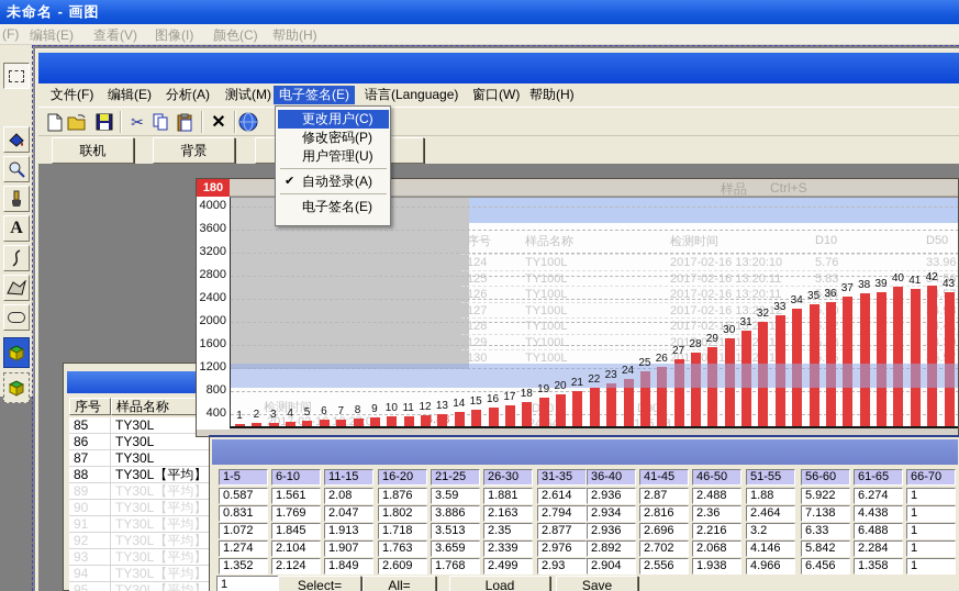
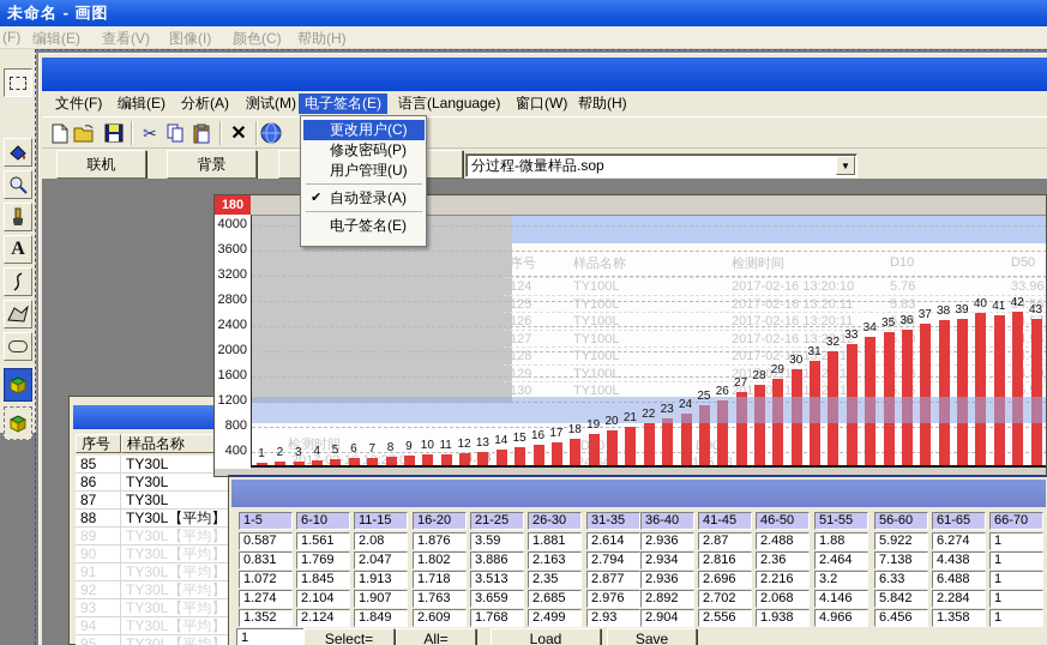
  未命名 - 画图
  (F)
  编辑(E)
  查看(V)
  图像(I)
  颜色(C)
  帮助(H)
  A
  文件(F)
  编辑(E)
  分析(A)
  测试(M)
  电子签名(E)
  语言(Language)
  窗口(W)
  帮助(H)
  ✂
  ✕
+ 分过程-微量样品.sop
+ ▼
  联机
  背景
  序号
  样品名称
  85
  TY30L
  86
  TY30L
  87
  TY30L
  88
  TY30L【平均】
  89
  TY30L【平均】
  90
  TY30L【平均】
  91
  TY30L【平均】
  92
  TY30L【平均】
  93
  TY30L【平均】
  94
  TY30L【平均】
  95
  TY30L【平均】
- 样品
- Ctrl+S
  180
  4000
  3600
  3200
  2800
  2400
  2000
  1600
  1200
  800
  400
  检测时间
  序号
  样品名称
  检测时间
  D10
  D50
  124
  TY100L
  2017-02-16 13:20:10
  5.76
  33.96
  125
  TY100L
  2017-02-16 13:20:11
  5.83
  34.56
  126
  TY100L
  2017-02-16 13:20:11
  5.84
  127
  TY100L
  2017-02-16 13:20:12
  128
  TY100L
  2017-02-16 13:21
  129
  TY100L
  130
  TY100L
  1
  2
  3
  4
  5
  6
  7
  8
  9
  10
  11
  12
  13
  14
  15
  16
  17
  18
  19
  20
  21
  22
  23
  24
  25
  26
  27
  28
  29
  30
  31
  32
  33
  34
  35
  36
  37
  38
  39
  40
  41
  42
  43
  1-5
  6-10
  11-15
  16-20
  21-25
  26-30
  31-35
  36-40
  41-45
  46-50
  51-55
  56-60
  61-65
  66-70
  0.587
  1.561
  2.08
  1.876
  3.59
  1.881
  2.614
  2.936
  2.87
  2.488
  1.88
  5.922
  6.274
  1
  0.831
  1.769
  2.047
  1.802
  3.886
  2.163
  2.794
  2.934
  2.816
  2.36
  2.464
  7.138
  4.438
  1
  1.072
  1.845
  1.913
  1.718
  3.513
  2.35
  2.877
  2.936
  2.696
  2.216
  3.2
  6.33
  6.488
  1
  1.274
  2.104
  1.907
  1.763
  3.659
- 2.339
+ 2.685
  2.976
  2.892
  2.702
  2.068
  4.146
  5.842
  2.284
  1
  1.352
  2.124
  1.849
  2.609
  1.768
  2.499
  2.93
  2.904
  2.556
  1.938
  4.966
  6.456
  1.358
  1
  1
  Select=
  All=
  Load
  Save
  更改用户(C)
  修改密码(P)
  用户管理(U)
  自动登录(A)
  ✔
  电子签名(E)
